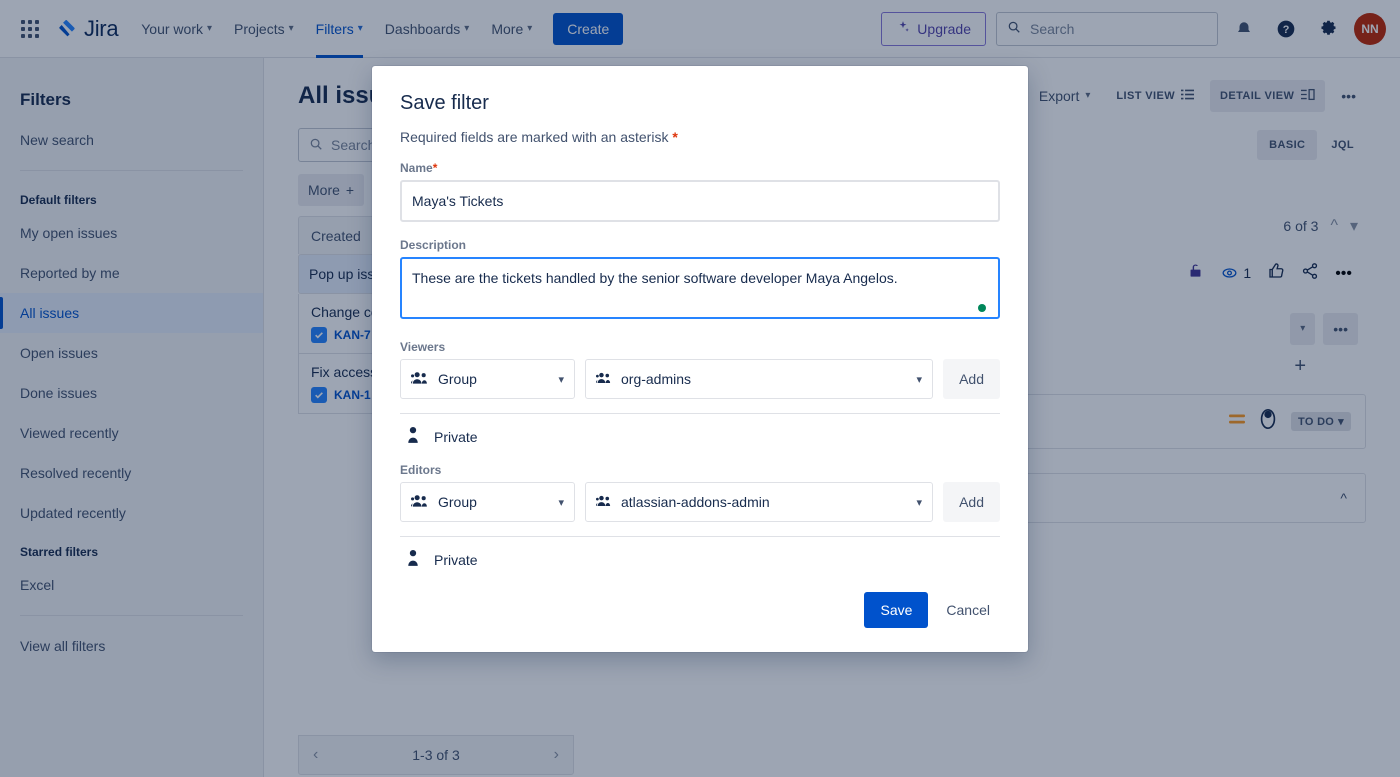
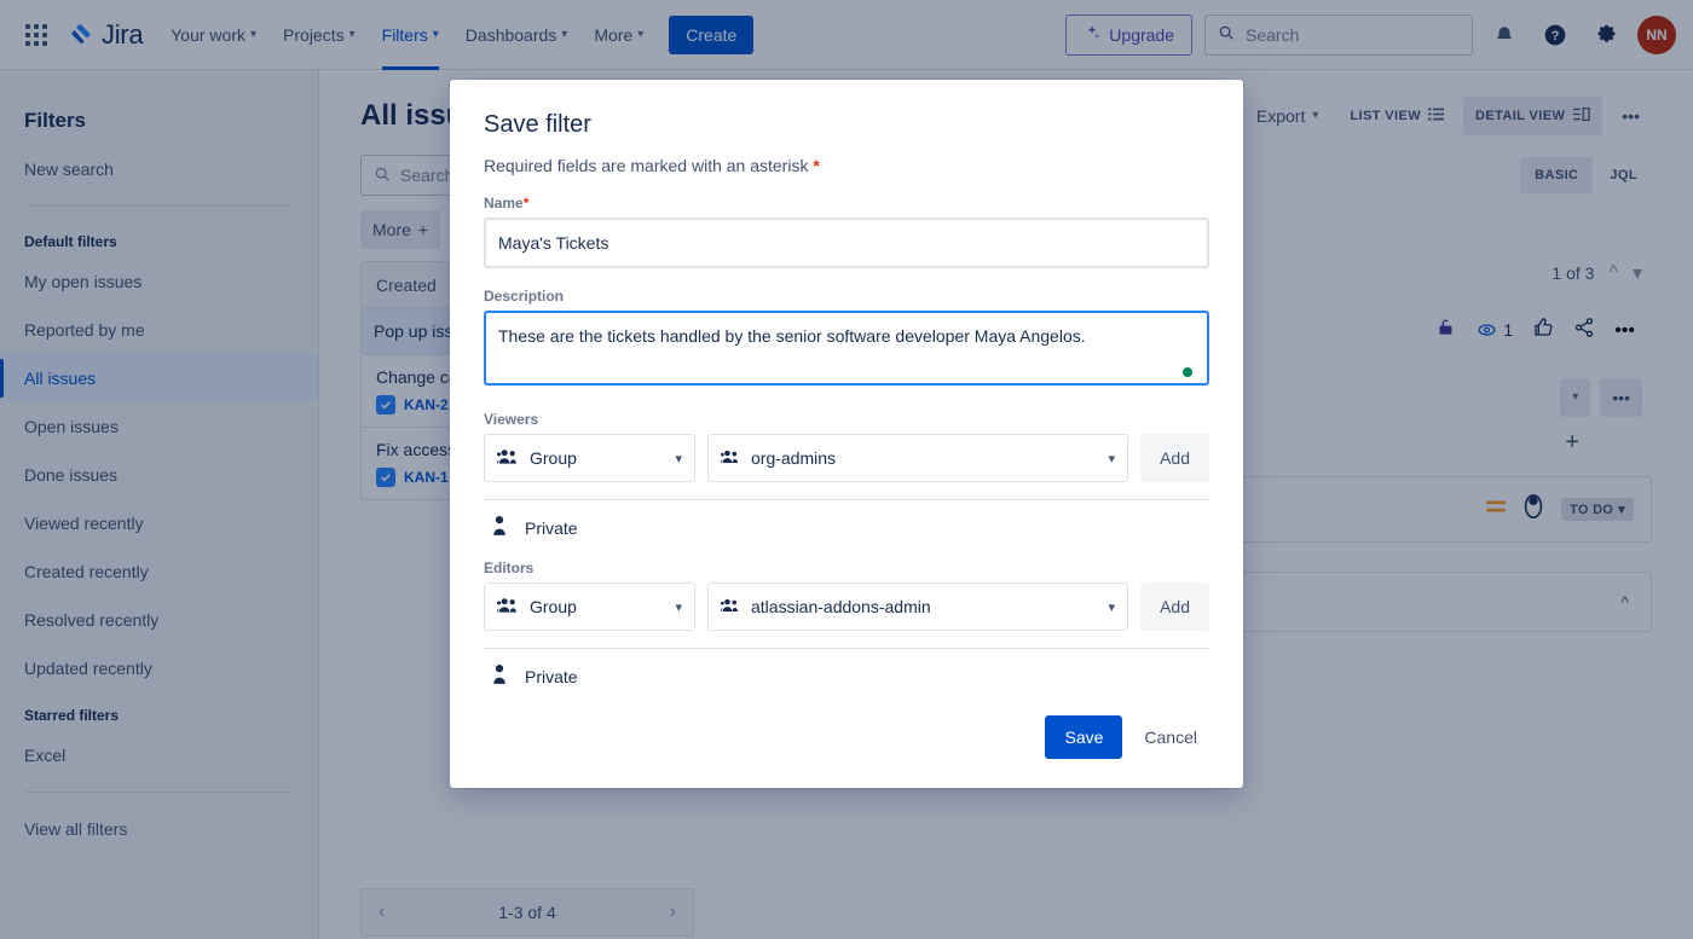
  Jira
  Your work
  ▾
  Projects
  ▾
  Filters
  ▾
  Dashboards
  ▾
  More
  ▾
  Create
  Upgrade
  Search
  ?
  NN
  Filters
  New search
  Default filters
  My open issues
  Reported by me
  All issues
  Open issues
  Done issues
  Viewed recently
+ Created recently
  Resolved recently
  Updated recently
  Starred filters
  Excel
  View all filters
  Export
  ▾
  LIST VIEW
  DETAIL VIEW
  •••
  BASIC
  JQL
  More
  +
  Created
- KAN-7
+ KAN-2
  KAN-1
  ‹
- 1-3 of 3
+ 1-3 of 4
  ›
- 6 of 3
+ 1 of 3
  ^
  ▾
  1
  •••
  ▾
  •••
  +
  TO DO
  ▾
  ^
  Save filter
  Required fields are marked with an asterisk *
  Name*
  Maya's Tickets
  Description
  These are the tickets handled by the senior software developer Maya Angelos.
  Viewers
  Group
  ▾
  org-admins
  ▾
  Add
  Private
  Editors
  Group
  ▾
  atlassian-addons-admin
  ▾
  Add
  Private
  Save
  Cancel
